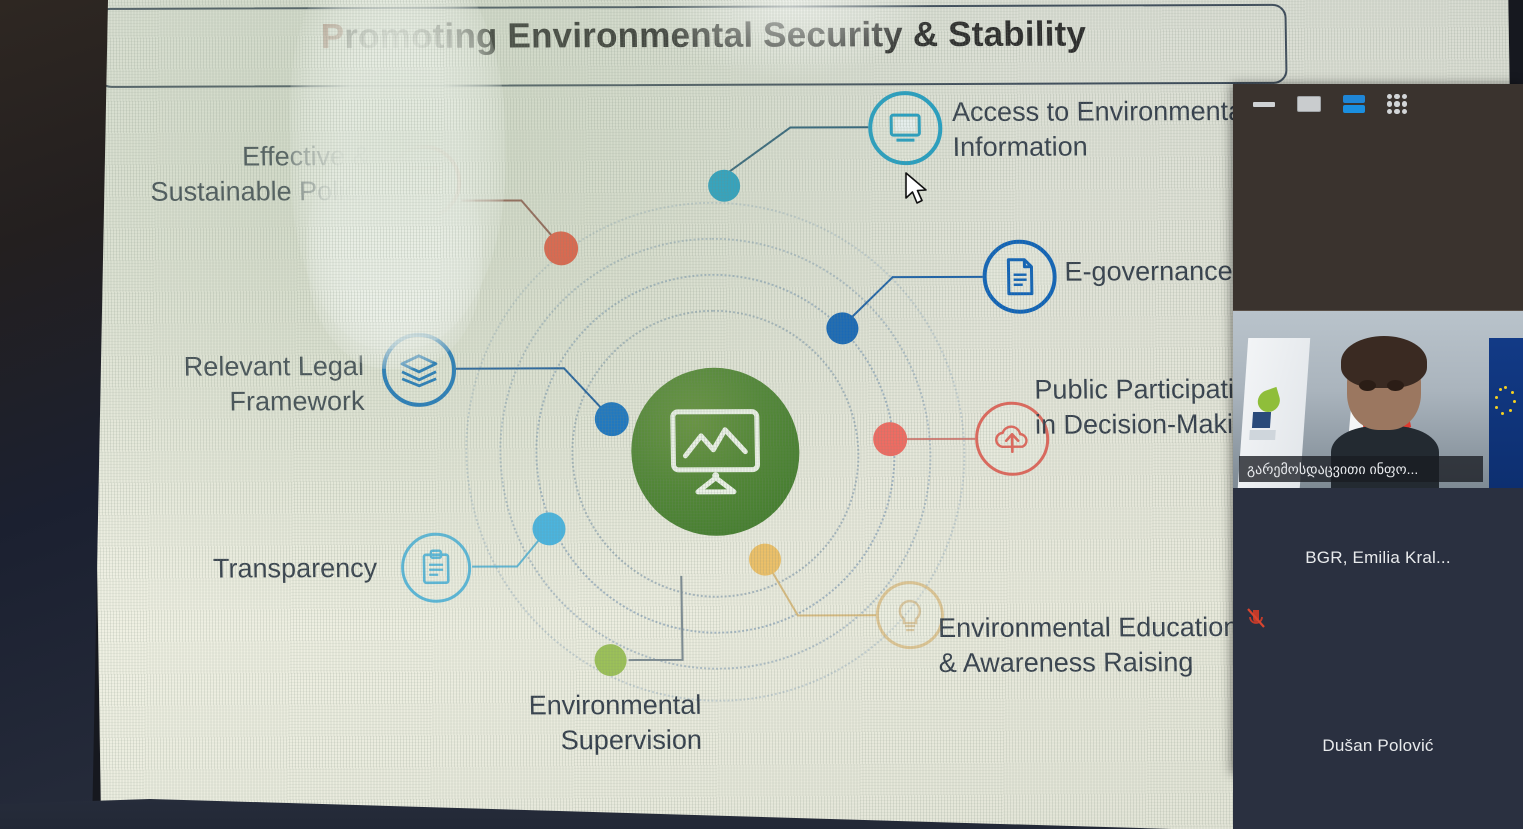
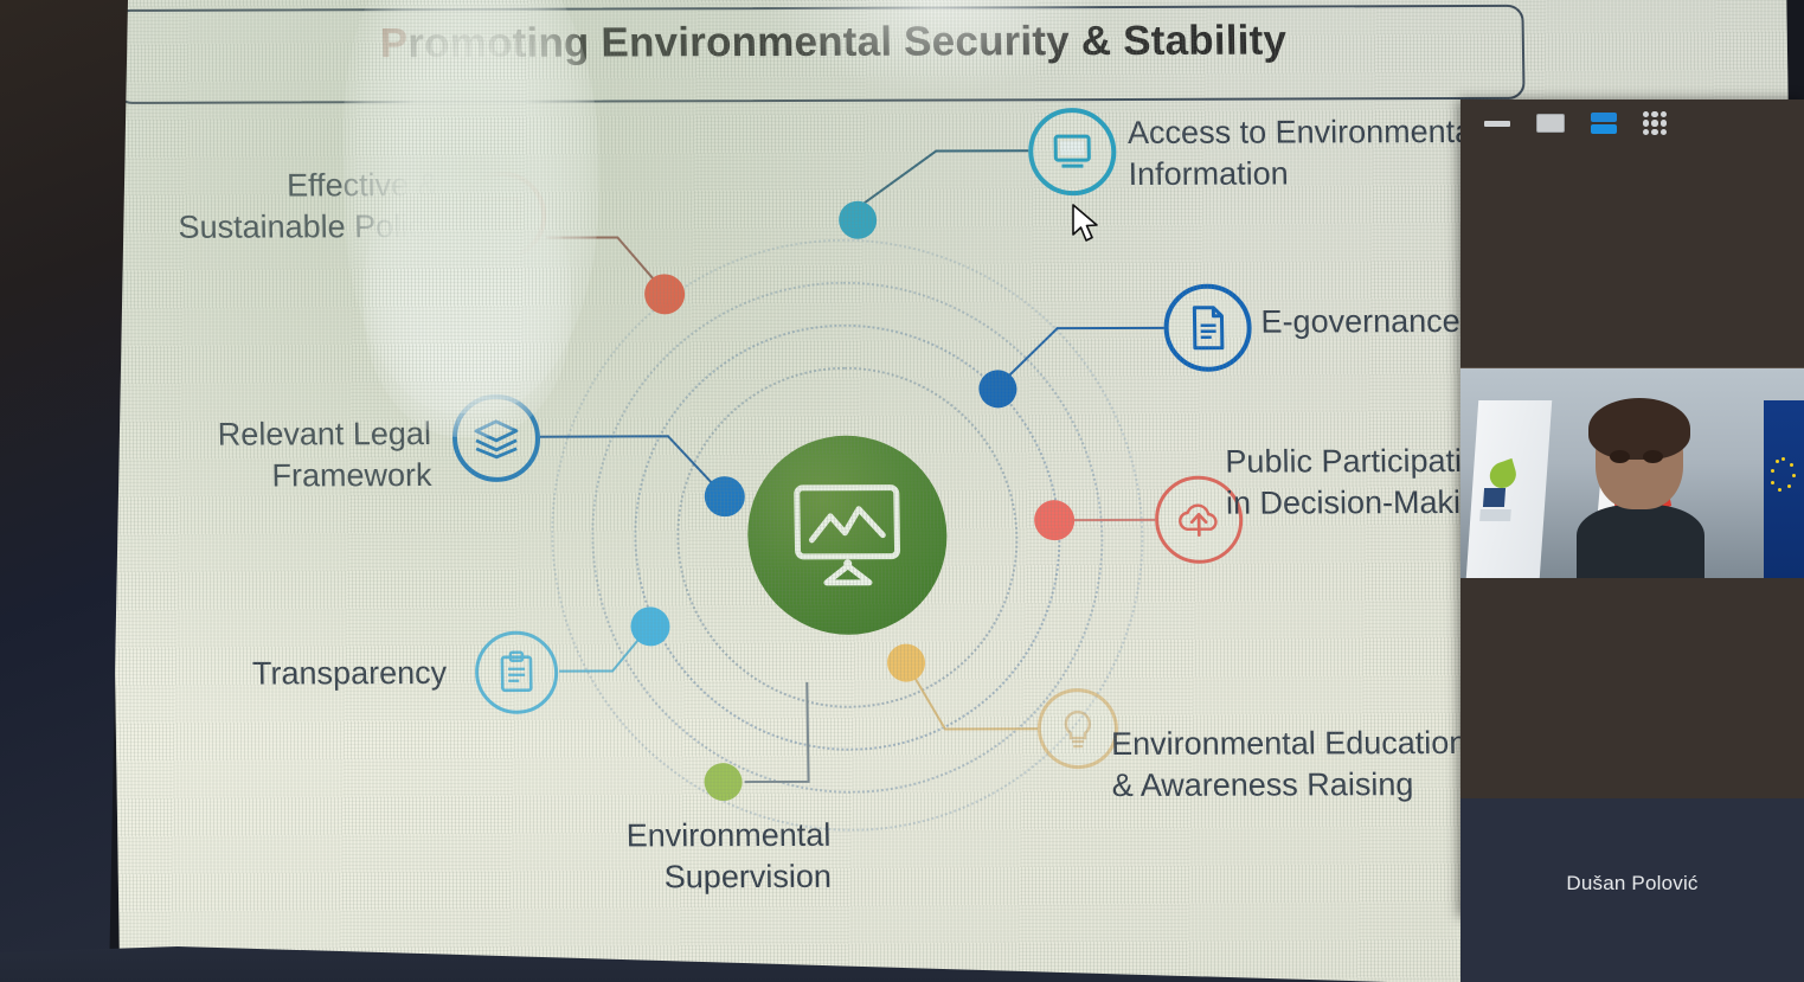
- გარემოსდაცვითი ინფო...
- BGR, Emilia Kral...
  Dušan Polović
